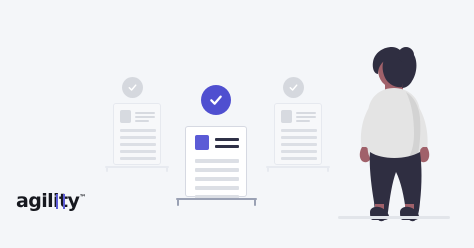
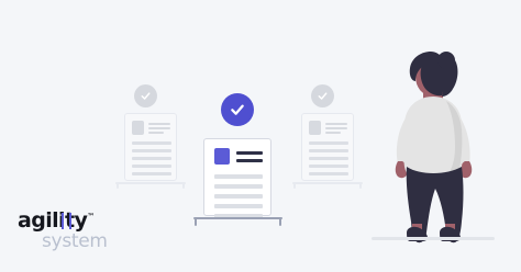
  agily™
+ system
